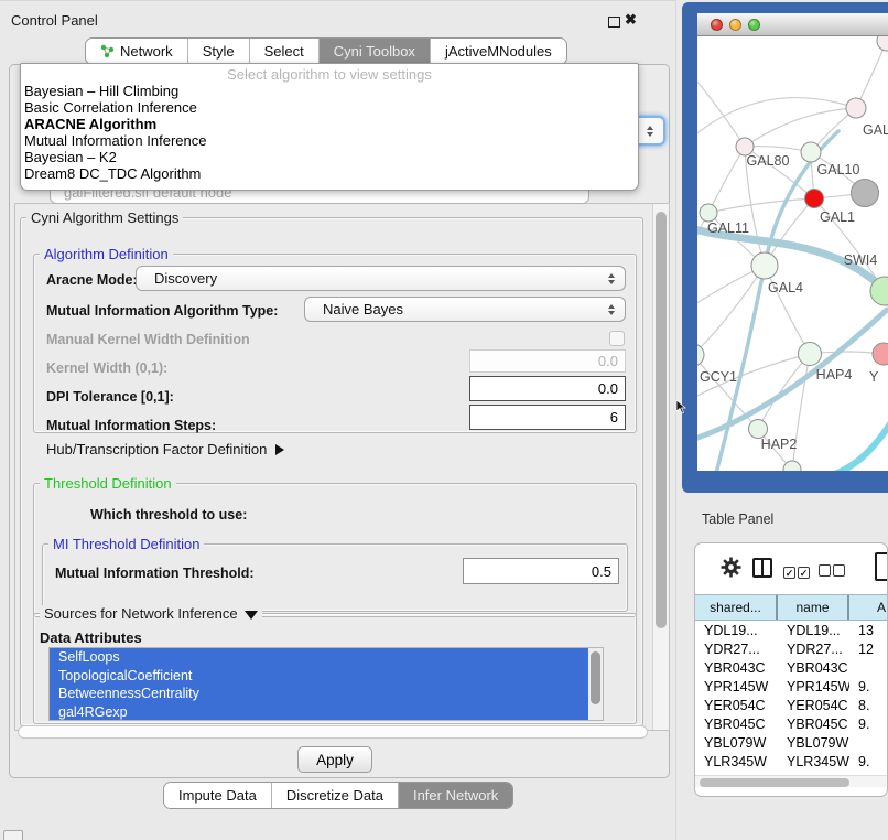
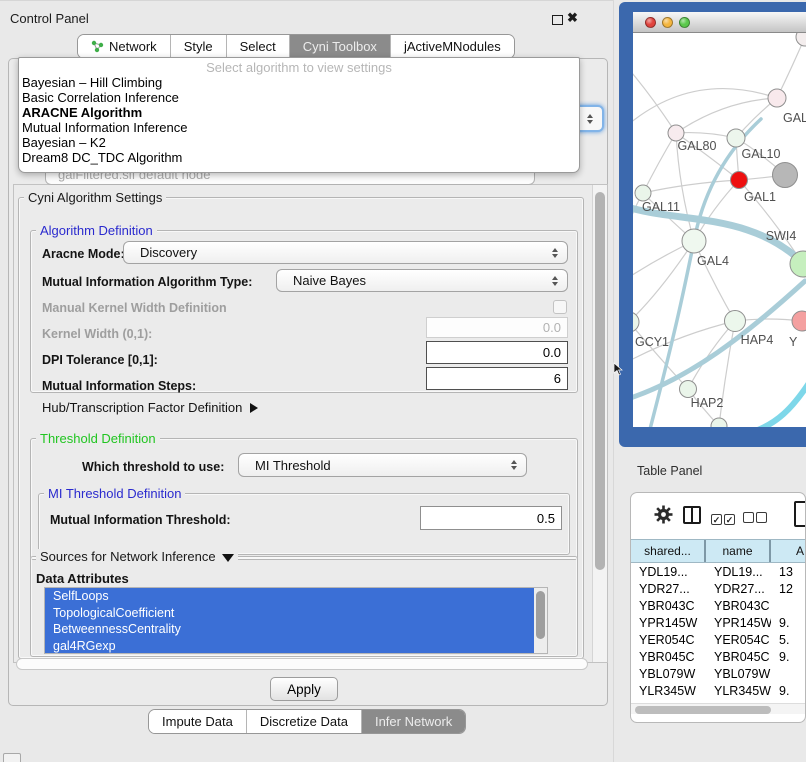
  Control Panel
  ✖
  Network
  Style
  Select
  Cyni Toolbox
  jActiveMNodules
  galFiltered.sif default node
  Cyni Algorithm Settings
  Algorithm Definition
  Aracne Mode
  Discovery
  Mutual Information Algorithm Type:
  Naive Bayes
  Manual Kernel Width Definition
  Kernel Width (0,1):
  0.0
  DPI Tolerance [0,1]:
  0.0
  Mutual Information Steps:
  6
  Hub/Transcription Factor Definition
  Threshold Definition
  Which threshold to use:
+ MI Threshold
  MI Threshold Definition
  Mutual Information Threshold:
  0.5
  Sources for Network Inference
  Data Attributes
  SelfLoops
  TopologicalCoefficient
  BetweennessCentrality
  gal4RGexp
  Apply
  Impute Data
  Discretize Data
  Infer Network
  Select algorithm to view settings
  Bayesian – Hill Climbing
  Basic Correlation Inference
  ARACNE Algorithm
  Mutual Information Inference
  Bayesian – K2
  Dream8 DC_TDC Algorithm
  GAL
  GAL80
  GAL10
  GAL1
  GAL11
  GAL4
  SWI4
  GCY1
  HAP4
  Y
  HAP2
  Table Panel
  ✓ ✓
  shared...
  name
  A
  YDL19...
  YDL19...
  13
  YDR27...
  YDR27...
  12
  YBR043C
  YBR043C
  YPR145W
  YPR145W
  9.
  YER054C
  YER054C
- 8.
+ 5.
  YBR045C
  YBR045C
  9.
  YBL079W
  YBL079W
  YLR345W
  YLR345W
  9.
